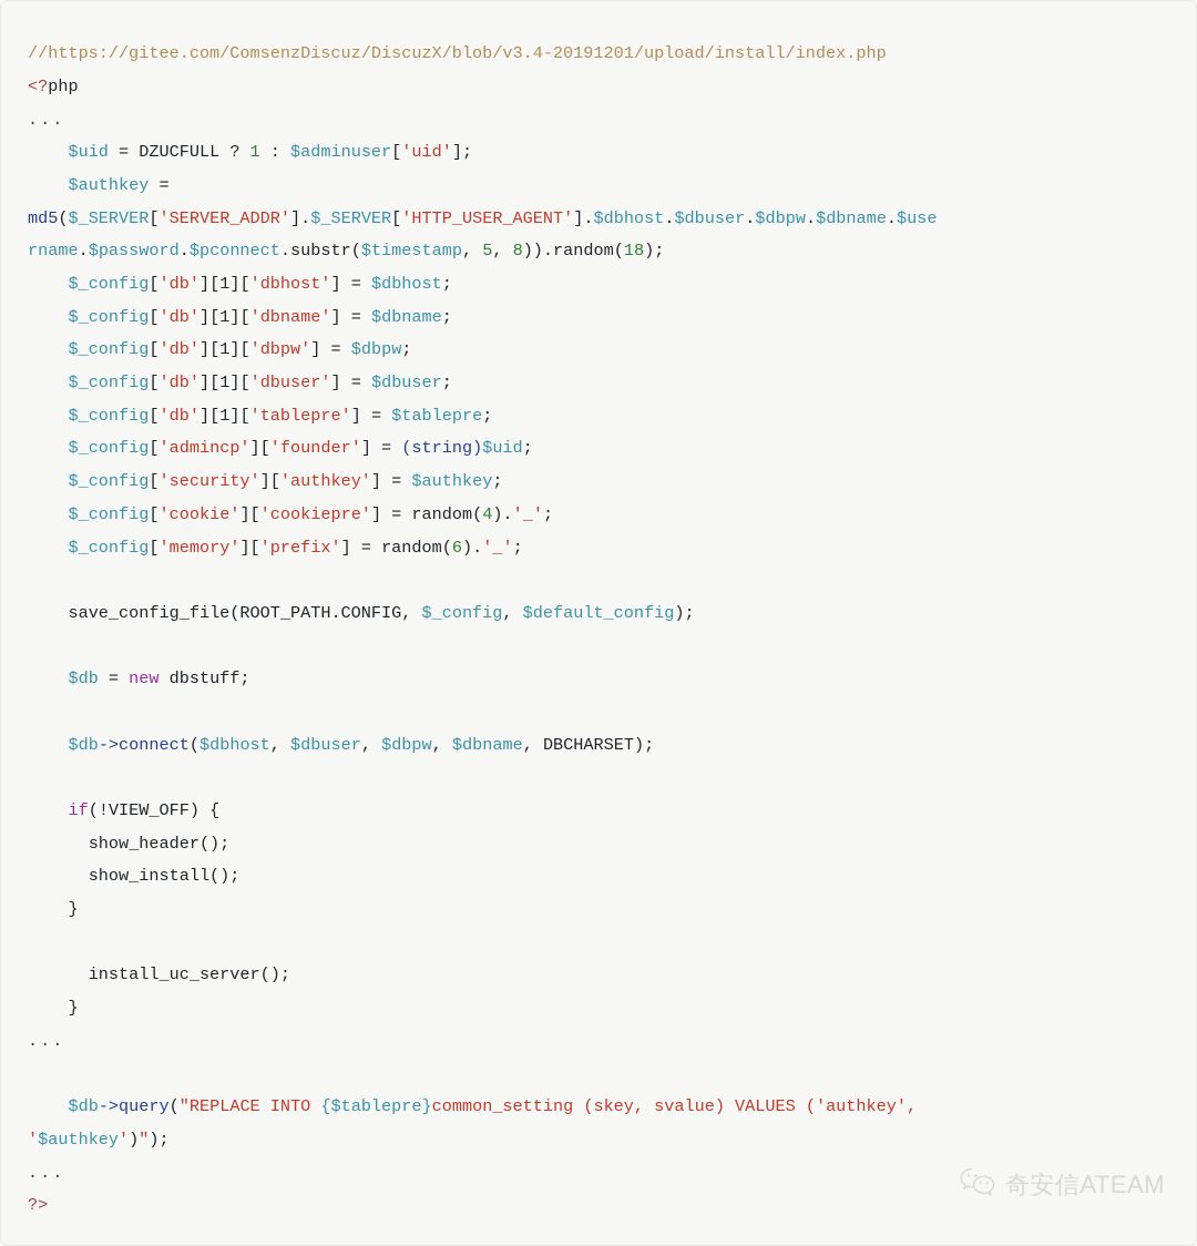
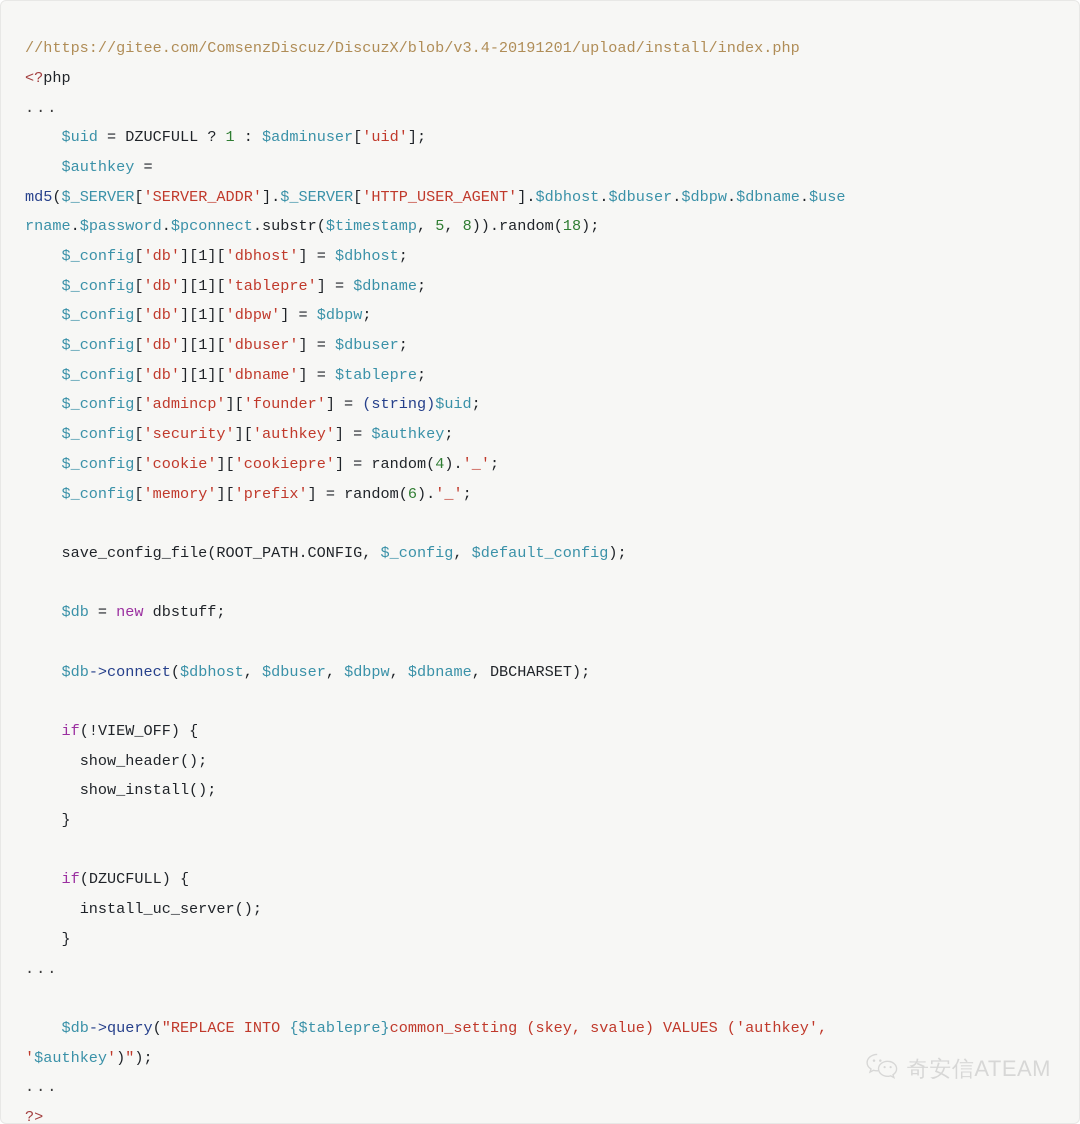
  //https://gitee.com/ComsenzDiscuz/DiscuzX/blob/v3.4-20191201/upload/install/index.php
  <?php
  ...
  $uid = DZUCFULL ? 1 : $adminuser['uid'];
  $authkey =
  md5($_SERVER['SERVER_ADDR'].$_SERVER['HTTP_USER_AGENT'].$dbhost.$dbuser.$dbpw.$dbname.$use
  rname.$password.$pconnect.substr($timestamp, 5, 8)).random(18);
  $_config['db'][1]['dbhost'] = $dbhost;
- $_config['db'][1]['dbname'] = $dbname;
+ $_config['db'][1]['tablepre'] = $dbname;
  $_config['db'][1]['dbpw'] = $dbpw;
  $_config['db'][1]['dbuser'] = $dbuser;
- $_config['db'][1]['tablepre'] = $tablepre;
+ $_config['db'][1]['dbname'] = $tablepre;
  $_config['admincp']['founder'] = (string)$uid;
  $_config['security']['authkey'] = $authkey;
  $_config['cookie']['cookiepre'] = random(4).'_';
  $_config['memory']['prefix'] = random(6).'_';
  save_config_file(ROOT_PATH.CONFIG, $_config, $default_config);
  $db = new dbstuff;
  $db->connect($dbhost, $dbuser, $dbpw, $dbname, DBCHARSET);
  if(!VIEW_OFF) {
  show_header();
  show_install();
  }
+ if(DZUCFULL) {
  install_uc_server();
  }
  ...
  $db->query("REPLACE INTO {$tablepre}common_setting (skey, svalue) VALUES ('authkey',
  '$authkey')");
  ...
  ?>
  奇安信ATEAM
